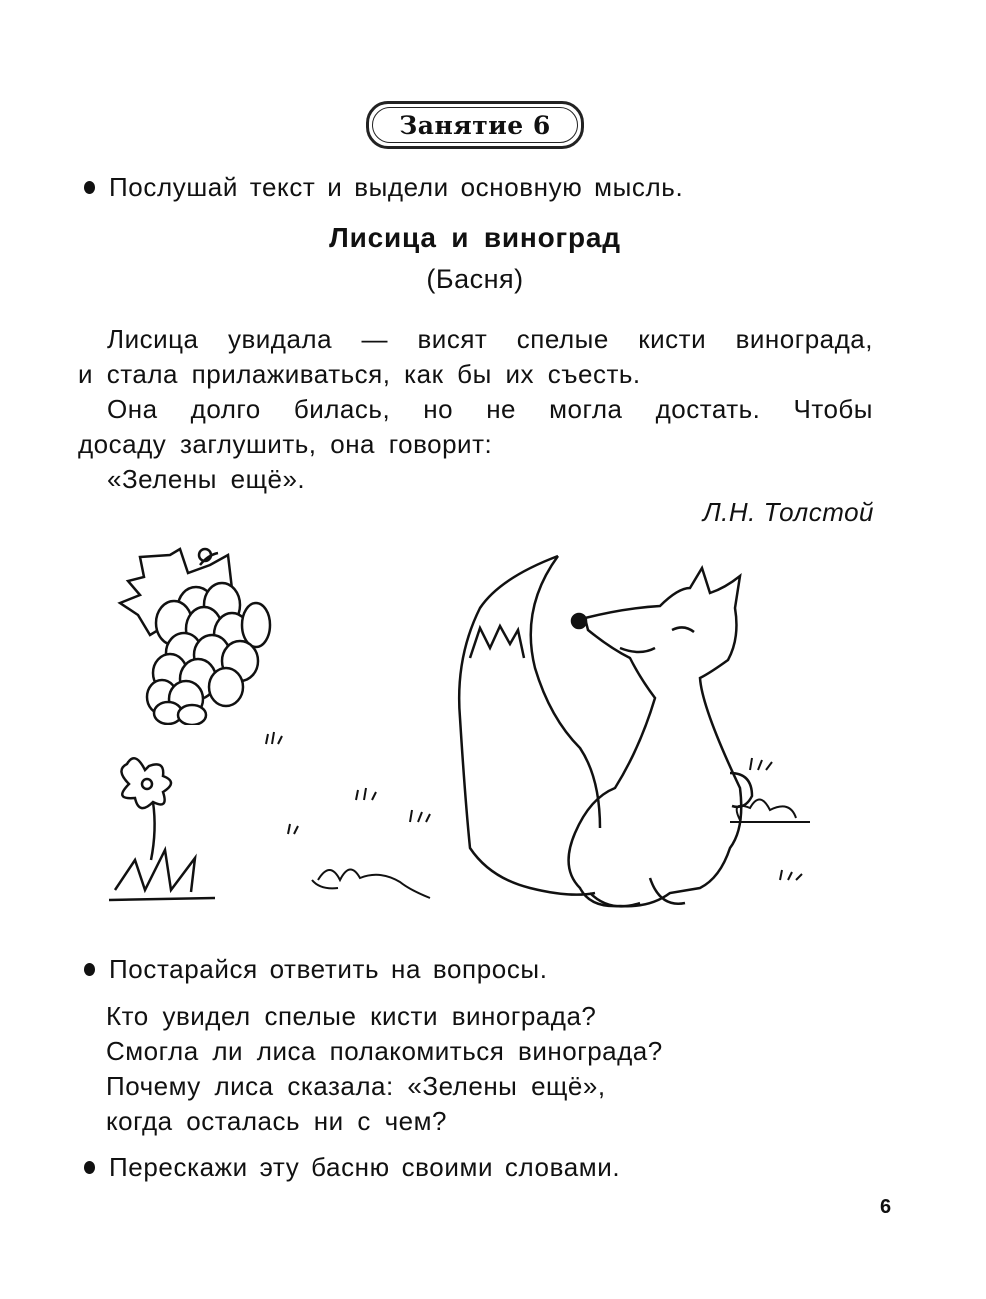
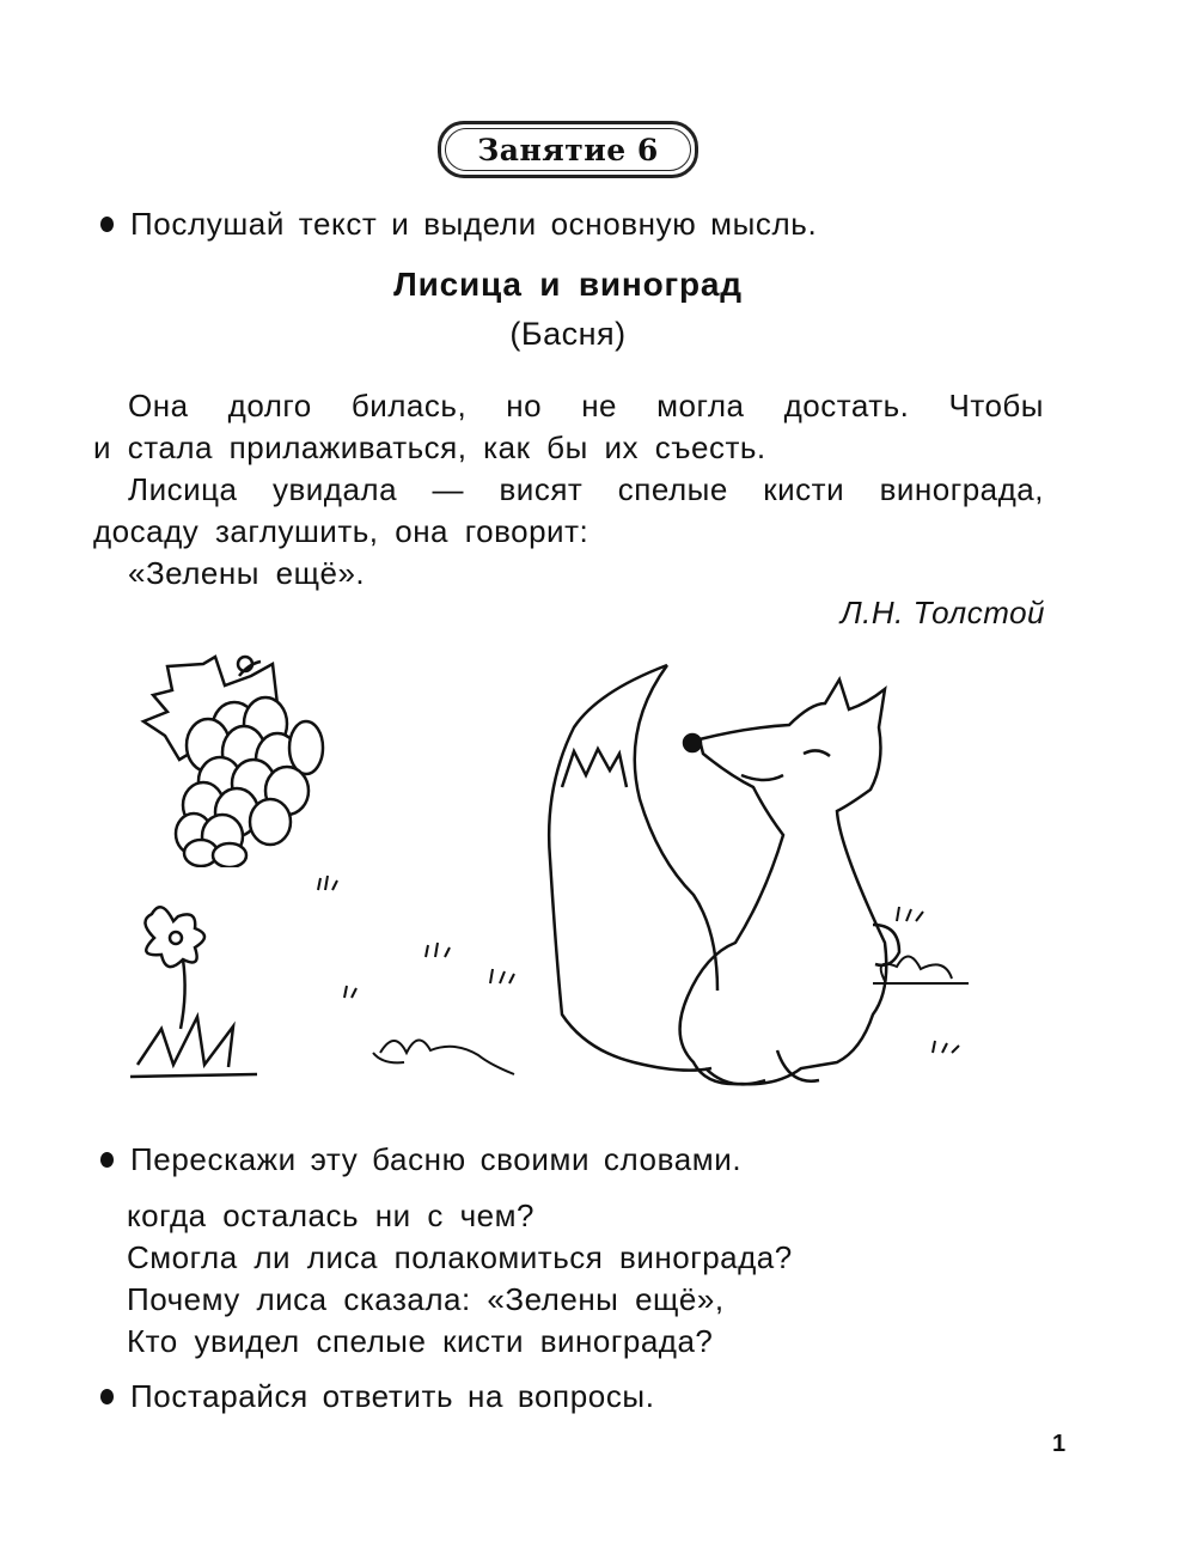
  Занятие 6
  Послушай текст и выдели основную мысль.
  Лисица и виноград
  (Басня)
- Лисица увидала — висят спелые кисти винограда,
+ Она долго билась, но не могла достать. Чтобы
  и стала прилаживаться, как бы их съесть.
- Она долго билась, но не могла достать. Чтобы
+ Лисица увидала — висят спелые кисти винограда,
  досаду заглушить, она говорит:
  «Зелены ещё».
  Л.Н. Толстой
- Постарайся ответить на вопросы.
+ Перескажи эту басню своими словами.
- Кто увидел спелые кисти винограда?
+ когда осталась ни с чем?
  Смогла ли лиса полакомиться винограда?
  Почему лиса сказала: «Зелены ещё»,
- когда осталась ни с чем?
+ Кто увидел спелые кисти винограда?
- Перескажи эту басню своими словами.
+ Постарайся ответить на вопросы.
- 6
+ 1
